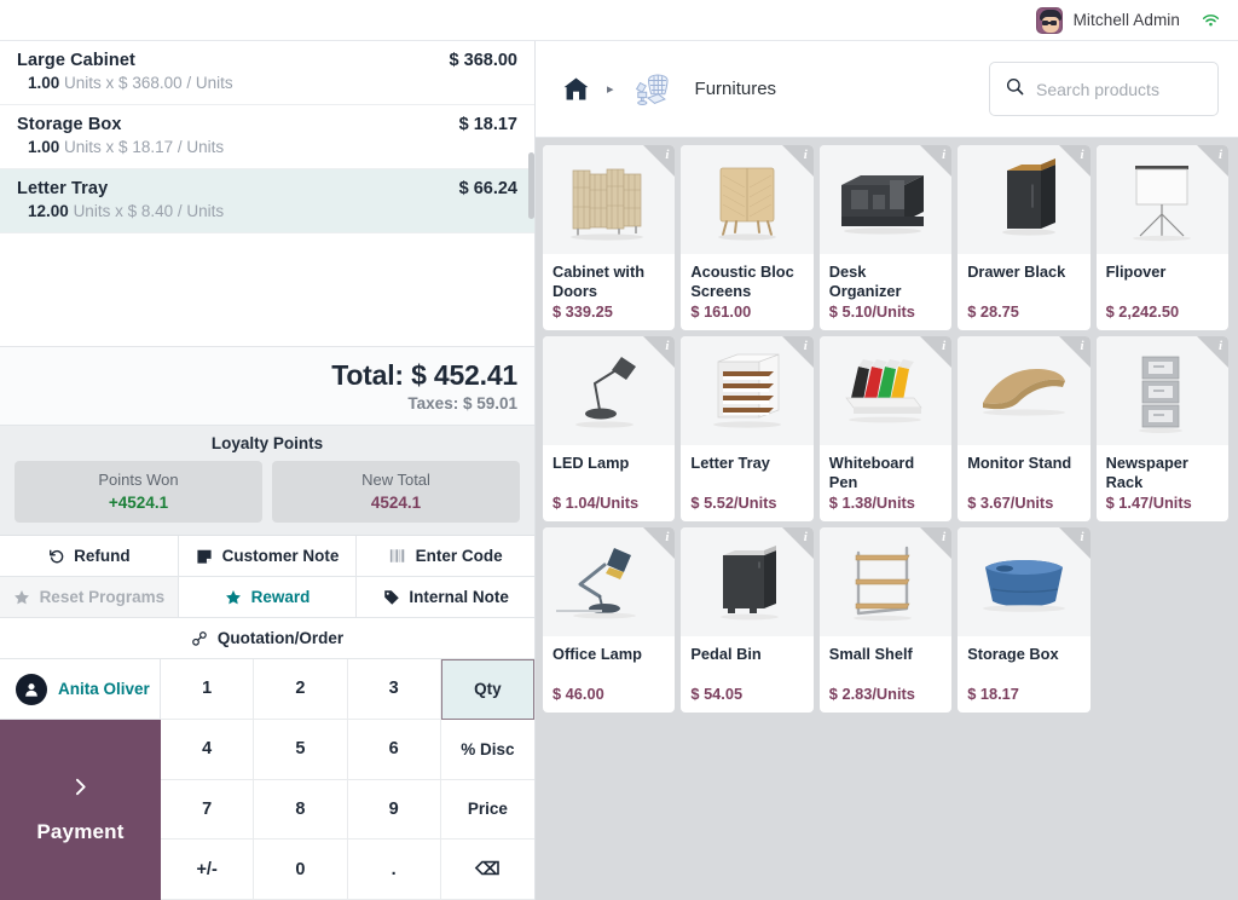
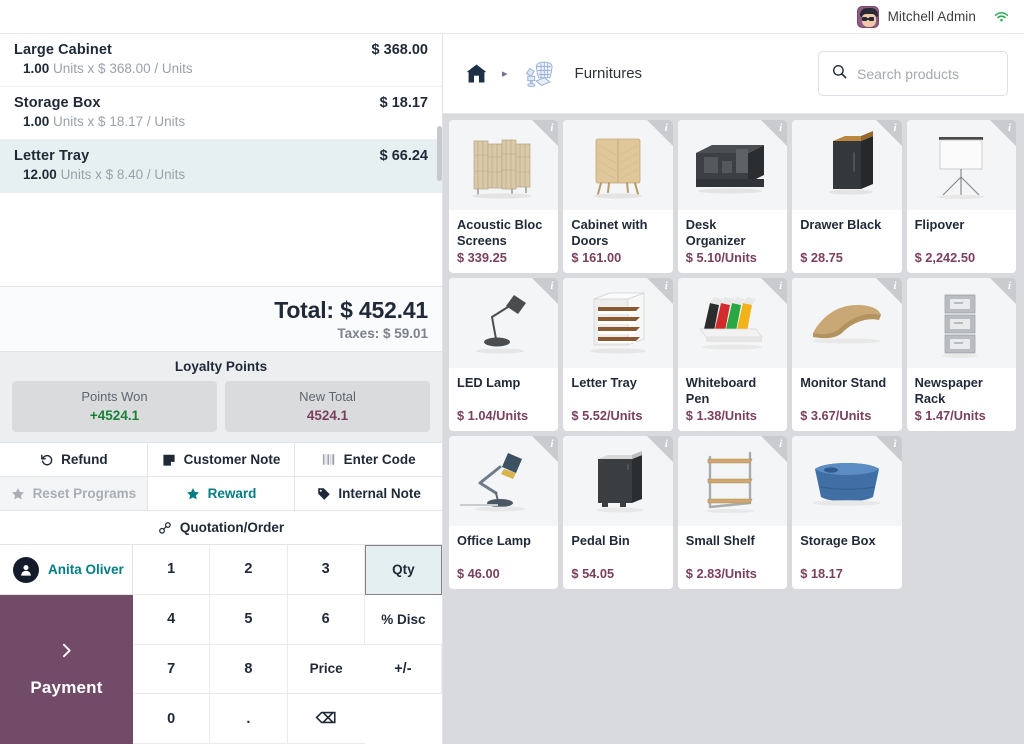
  Mitchell Admin
  Large Cabinet
  $ 368.00
  1.00 Units x $ 368.00 / Units
  Storage Box
  $ 18.17
  1.00 Units x $ 18.17 / Units
  Letter Tray
  $ 66.24
  12.00 Units x $ 8.40 / Units
  Total: $ 452.41
  Taxes: $ 59.01
  Loyalty Points
  Points Won
  +4524.1
  New Total
  4524.1
  Refund
  Customer Note
  Enter Code
  Reset Programs
  Reward
  Internal Note
  Quotation/Order
  Anita Oliver
  Payment
  1
  2
  3
  Qty
  4
  5
  6
  % Disc
  7
  8
- 9
  Price
  +/-
  0
  .
  ⌫
  ▸
  Furnitures
  Search products
  i
- Cabinet with Doors
+ Acoustic Bloc Screens
  $ 339.25
  i
- Acoustic Bloc Screens
+ Cabinet with Doors
  $ 161.00
  i
  Desk Organizer
  $ 5.10/Units
  i
  Drawer Black
  $ 28.75
  i
  Flipover
  $ 2,242.50
  i
  LED Lamp
  $ 1.04/Units
  i
  Letter Tray
  $ 5.52/Units
  i
  Whiteboard Pen
  $ 1.38/Units
  i
  Monitor Stand
  $ 3.67/Units
  i
  Newspaper Rack
  $ 1.47/Units
  i
  Office Lamp
  $ 46.00
  i
  Pedal Bin
  $ 54.05
  i
  Small Shelf
  $ 2.83/Units
  i
  Storage Box
  $ 18.17
